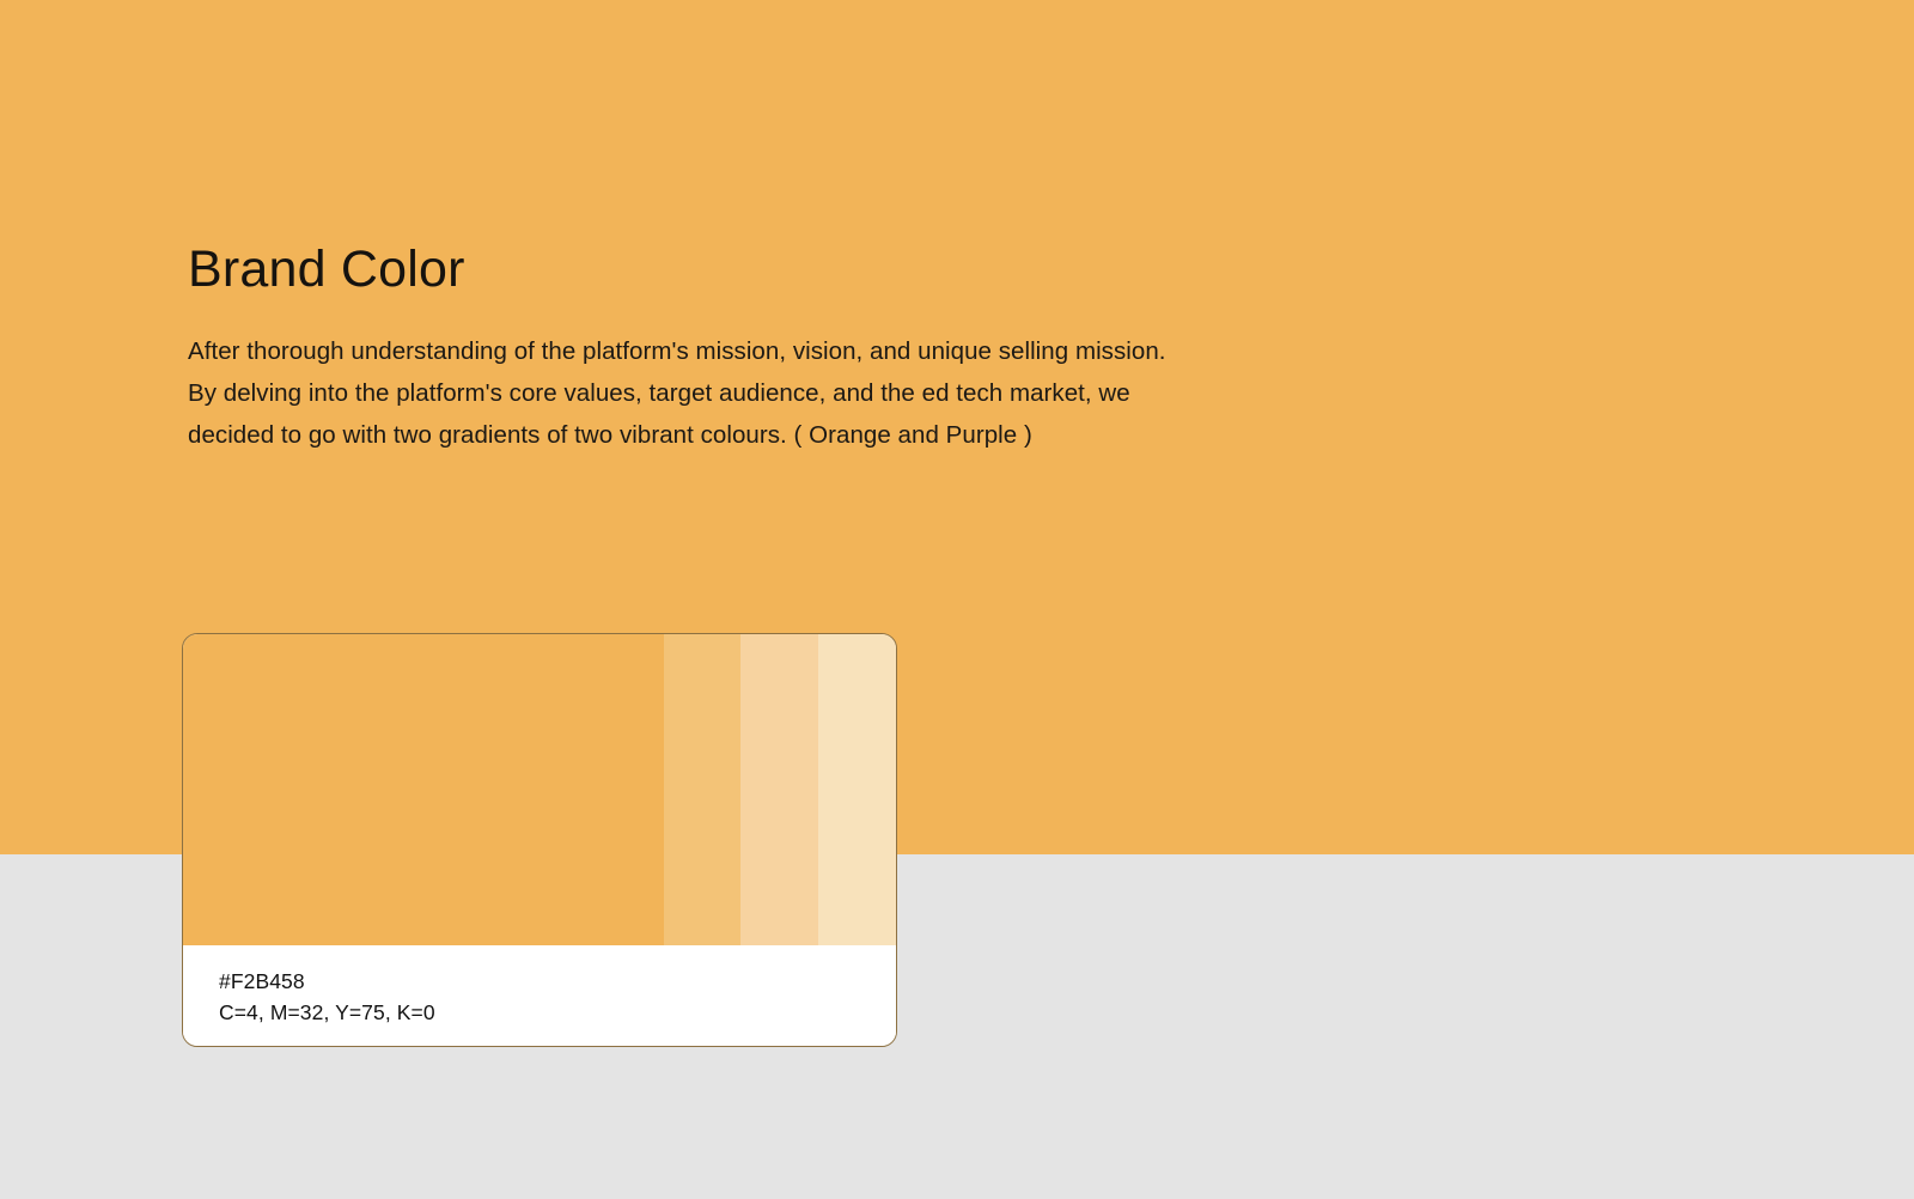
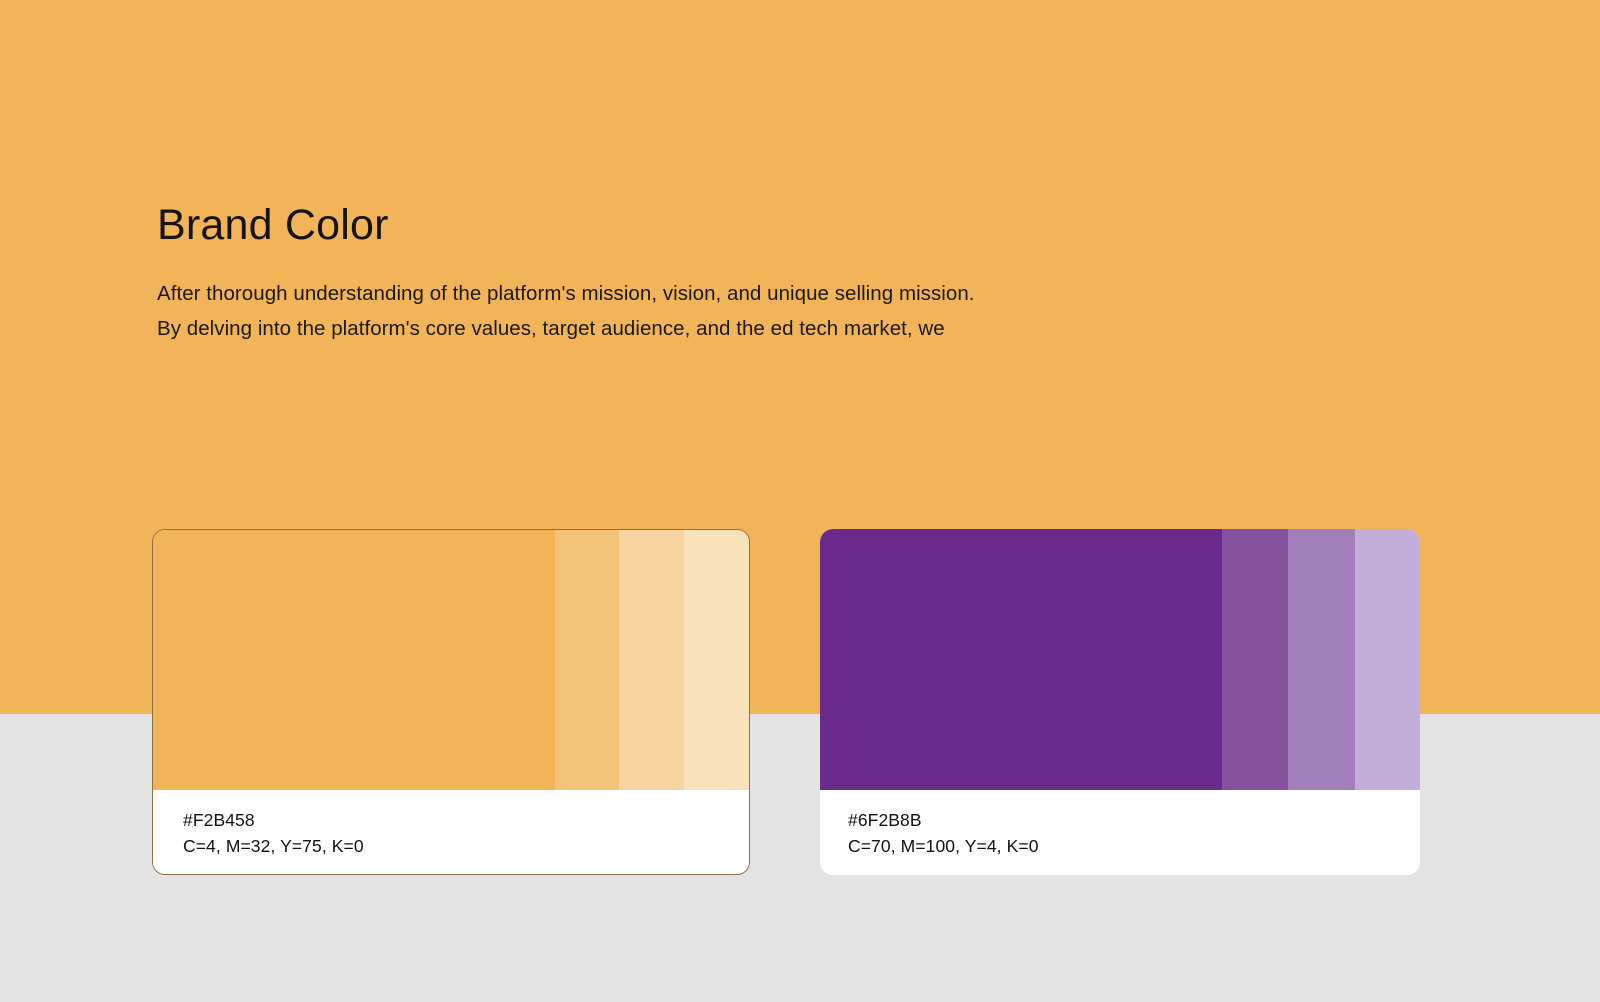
  Brand Color
  After thorough understanding of the platform's mission, vision, and unique selling mission.
  By delving into the platform's core values, target audience, and the ed tech market, we
- decided to go with two gradients of two vibrant colours. ( Orange and Purple )
  #F2B458
  C=4, M=32, Y=75, K=0
+ #6F2B8B
+ C=70, M=100, Y=4, K=0
